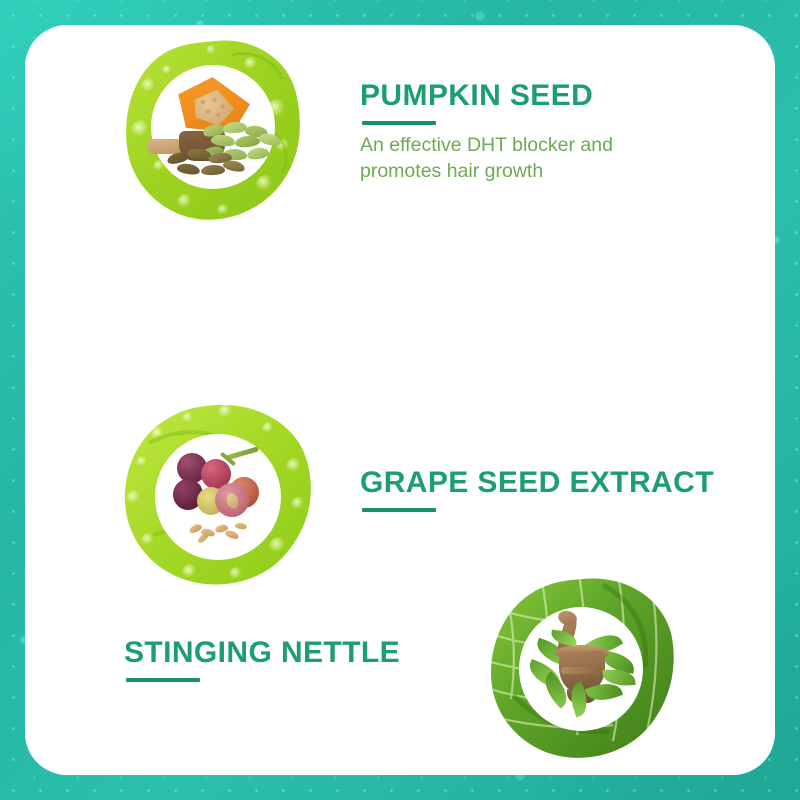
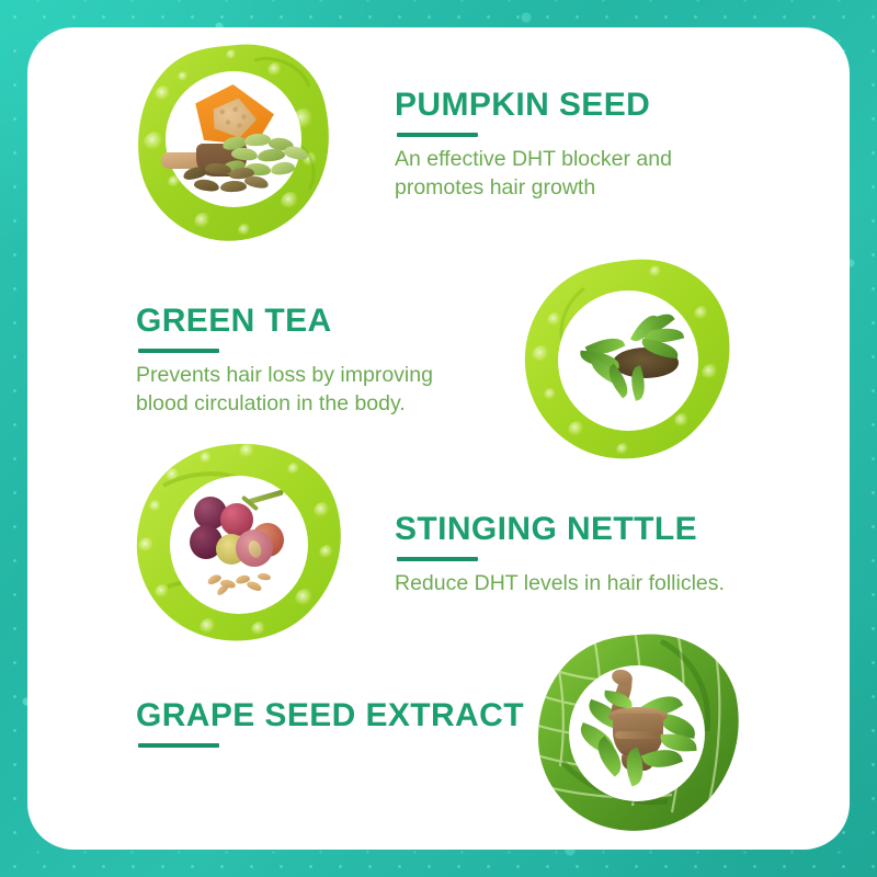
  PUMPKIN SEED
  An effective DHT blocker and
  promotes hair growth
+ GREEN TEA
+ Prevents hair loss by improving
+ blood circulation in the body.
- GRAPE SEED EXTRACT
+ STINGING NETTLE
+ Reduce DHT levels in hair follicles.
- STINGING NETTLE
+ GRAPE SEED EXTRACT
